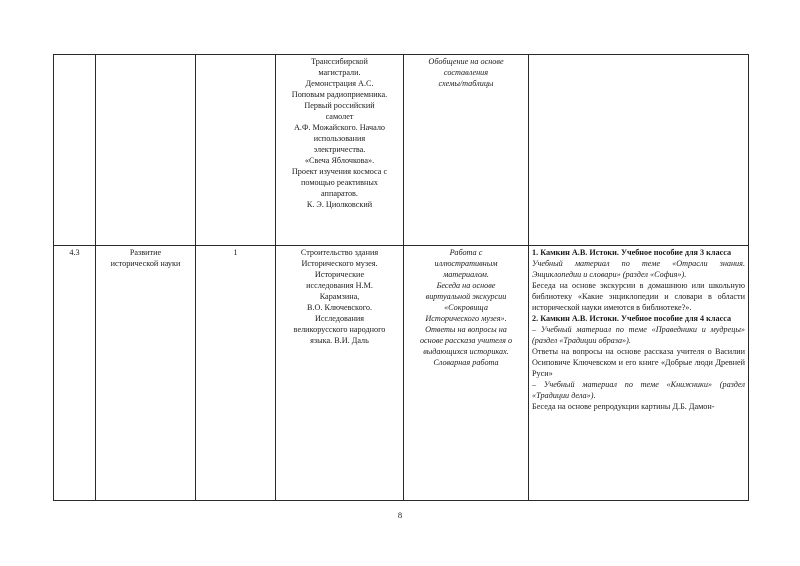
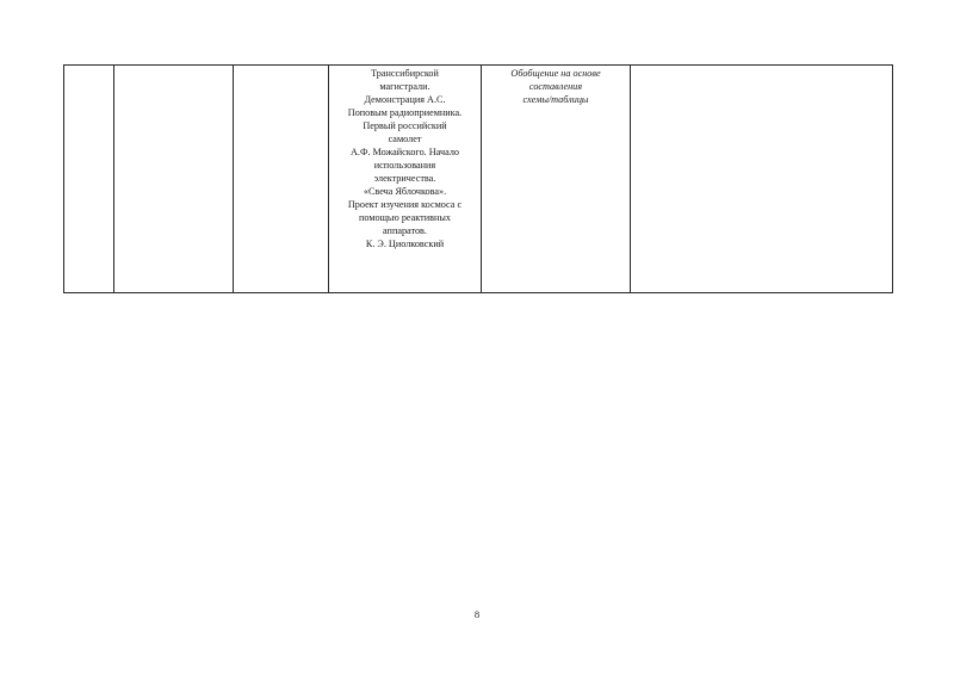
  			Транссибирской магистрали. Демонстрация А.С. Поповым радиоприемника. Первый российский самолет А.Ф. Можайского. Начало использования электричества. «Свеча Яблочкова». Проект изучения космоса с помощью реактивных аппаратов. К. Э. Циолковский	Обобщение на основе составления схемы/таблицы
- 4.3	Развитие исторической науки	1	Строительство здания Исторического музея. Исторические исследования Н.М. Карамзина, В.О. Ключевского. Исследования великорусского народного языка. В.И. Даль	Работа с иллюстративным материалом. Беседа на основе виртуальной экскурсии «Сокровища Исторического музея». Ответы на вопросы на основе рассказа учителя о выдающихся историках. Словарная работа	1. Камкин А.В. Истоки. Учебное пособие для 3 класса Учебный материал по теме «Отрасли знания. Энциклопедии и словари» (раздел «София»). Беседа на основе экскурсии в домашнюю или школьную библиотеку «Какие энциклопедии и словари в области исторической науки имеются в библиотеке?». 2. Камкин А.В. Истоки. Учебное пособие для 4 класса – Учебный материал по теме «Праведники и мудрецы» (раздел «Традиции образа»). Ответы на вопросы на основе рассказа учителя о Василии Осиповиче Ключевском и его книге «Добрые люди Древней Руси» – Учебный материал по теме «Книжники» (раздел «Традиции дела»). Беседа на основе репродукции картины Д.Б. Дамон-
  8
